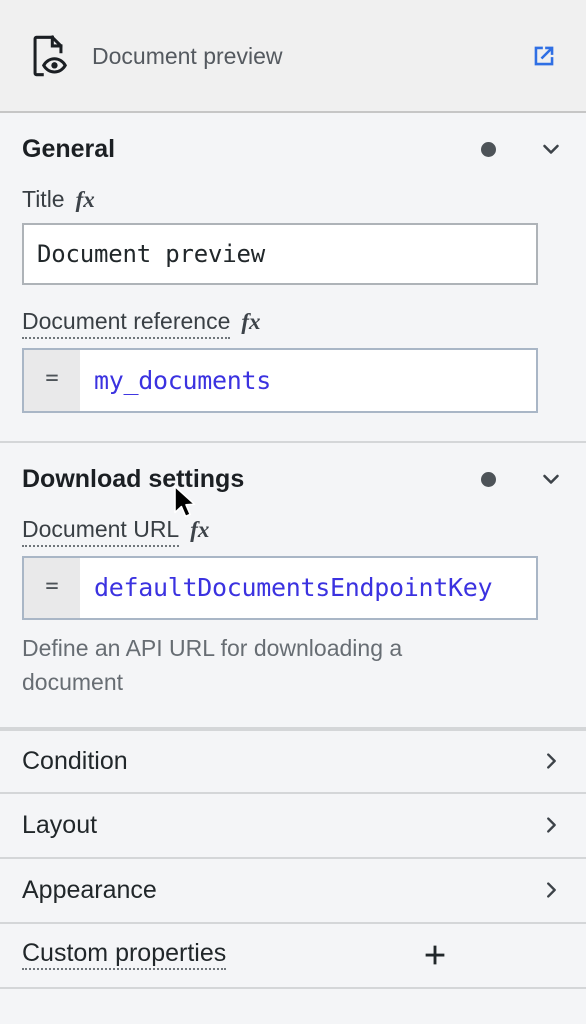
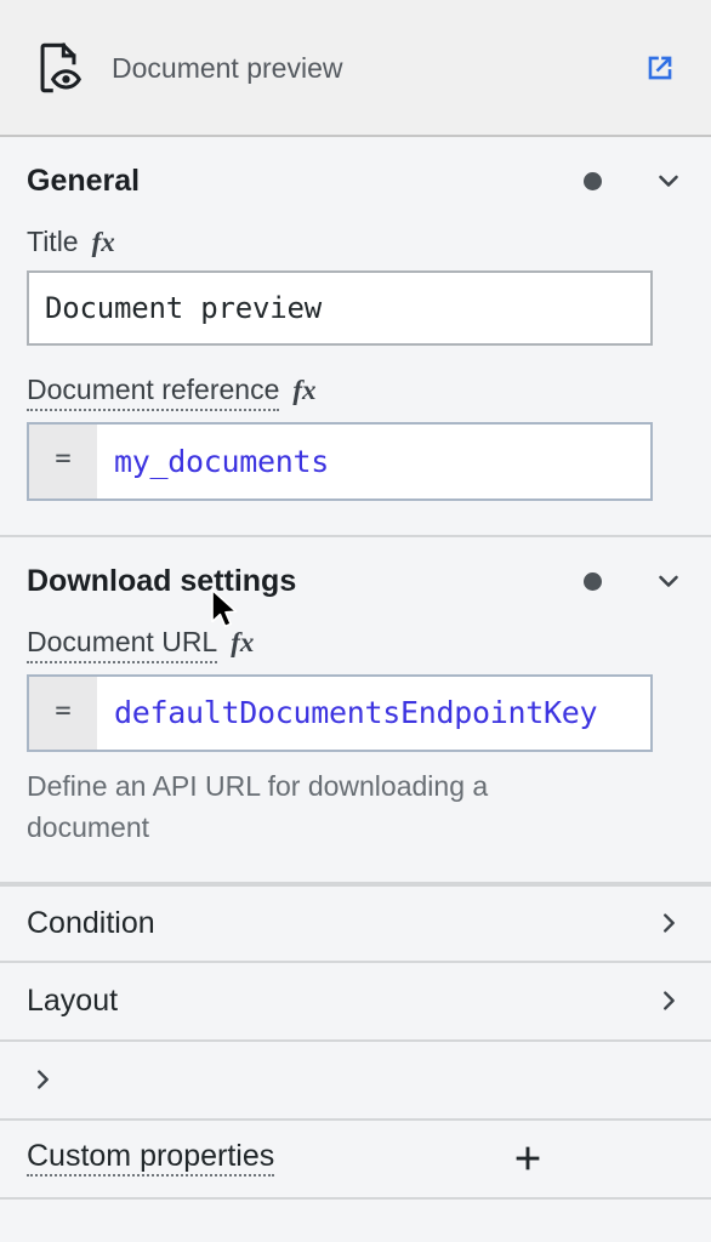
  Document preview
  General
  Title
  fx
  Document preview
  Document reference
  fx
  =
  my_documents
  Download settings
  Document URL
  fx
  =
  defaultDocumentsEndpointKey
  Define an API URL for downloading a document
  Condition
  Layout
- Appearance
  Custom properties
